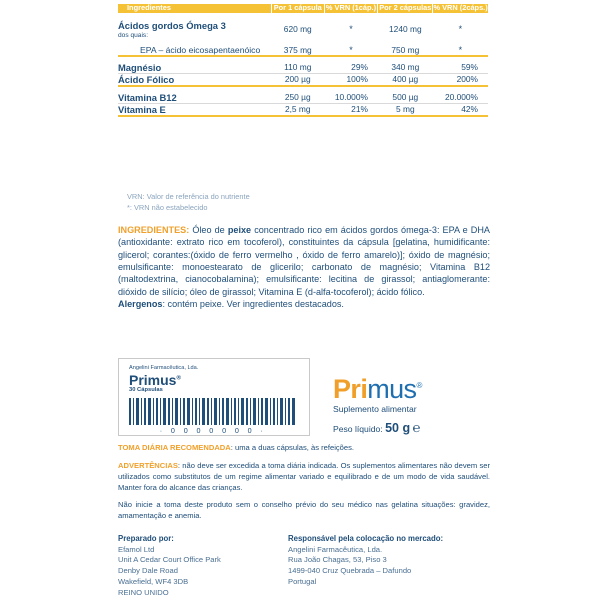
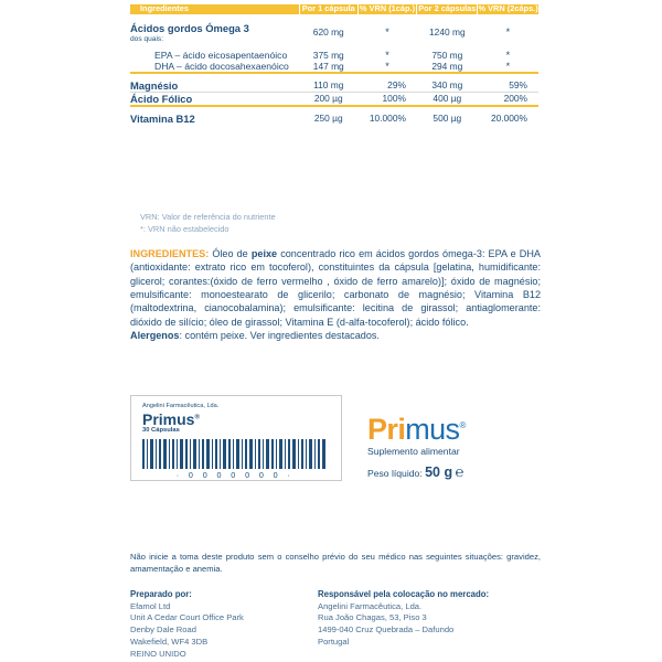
  Ingredientes	Por 1 cápsula	% VRN (1cáp.)	Por 2 cápsulas	% VRN (2cáps.)
  Ácidos gordos Ómega 3	620 mg	*	1240 mg	*
  EPA – ácido eicosapentaenóico	375 mg	*	750 mg	*
+ DHA – ácido docosahexaenóico	147 mg	*	294 mg	*
  Magnésio	110 mg	29%	340 mg	59%
  Ácido Fólico	200 µg	100%	400 µg	200%
  Vitamina B12	250 µg	10.000%	500 µg	20.000%
- Vitamina E	2,5 mg	21%	5 mg	42%
  VRN: Valor de referência do nutriente
  *: VRN não estabelecido
  INGREDIENTES: Óleo de peixe concentrado rico em ácidos gordos ómega-3: EPA e DHA (antioxidante: extrato rico em tocoferol), constituintes da cápsula [gelatina, humidificante: glicerol; corantes:(óxido de ferro vermelho , óxido de ferro amarelo)]; óxido de magnésio; emulsificante: monoestearato de glicerilo; carbonato de magnésio; Vitamina B12 (maltodextrina, cianocobalamina); emulsificante: lecitina de girassol; antiaglomerante: dióxido de silício; óleo de girassol; Vitamina E (d-alfa-tocoferol); ácido fólico.
  Alergenos: contém peixe. Ver ingredientes destacados.
  Primus
  · 0 0 0 0 0 0 0 ·
  Primus®
  Suplemento alimentar
  Peso líquido: 50 g ℮
- TOMA DIÁRIA RECOMENDADA: uma a duas cápsulas, às refeições.
- ADVERTÊNCIAS: não deve ser excedida a toma diária indicada. Os suplementos alimentares não devem ser utilizados como substitutos de um regime alimentar variado e equilibrado e de um modo de vida saudável. Manter fora do alcance das crianças.
- Não inicie a toma deste produto sem o conselho prévio do seu médico nas gelatina situações: gravidez, amamentação e anemia.
+ Não inicie a toma deste produto sem o conselho prévio do seu médico nas seguintes situações: gravidez, amamentação e anemia.
  Preparado por:
  Efamol Ltd
  Unit A Cedar Court Office Park
  Denby Dale Road
  Wakefield, WF4 3DB
  REINO UNIDO
  Responsável pela colocação no mercado:
  Angelini Farmacêutica, Lda.
  Rua João Chagas, 53, Piso 3
  1499-040 Cruz Quebrada – Dafundo
  Portugal
